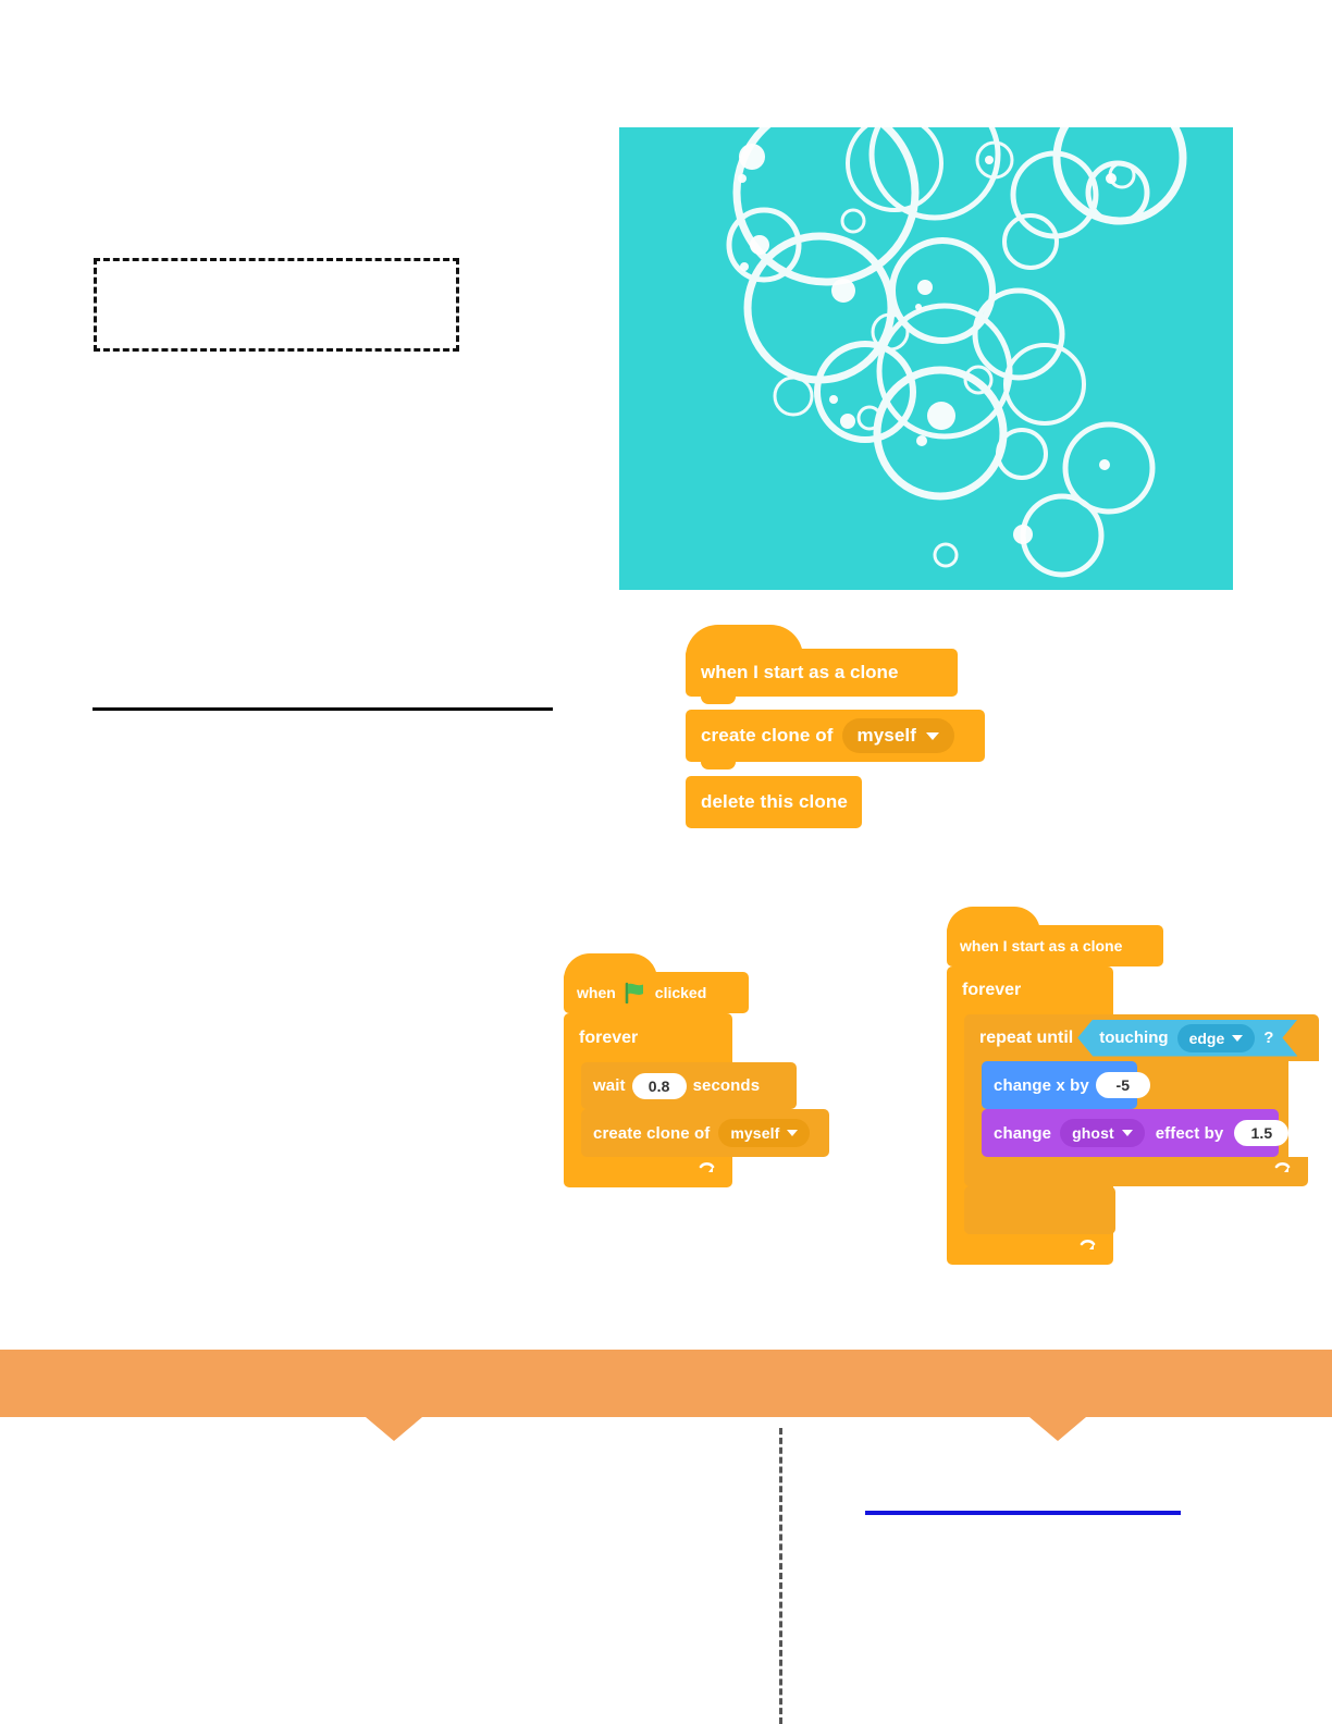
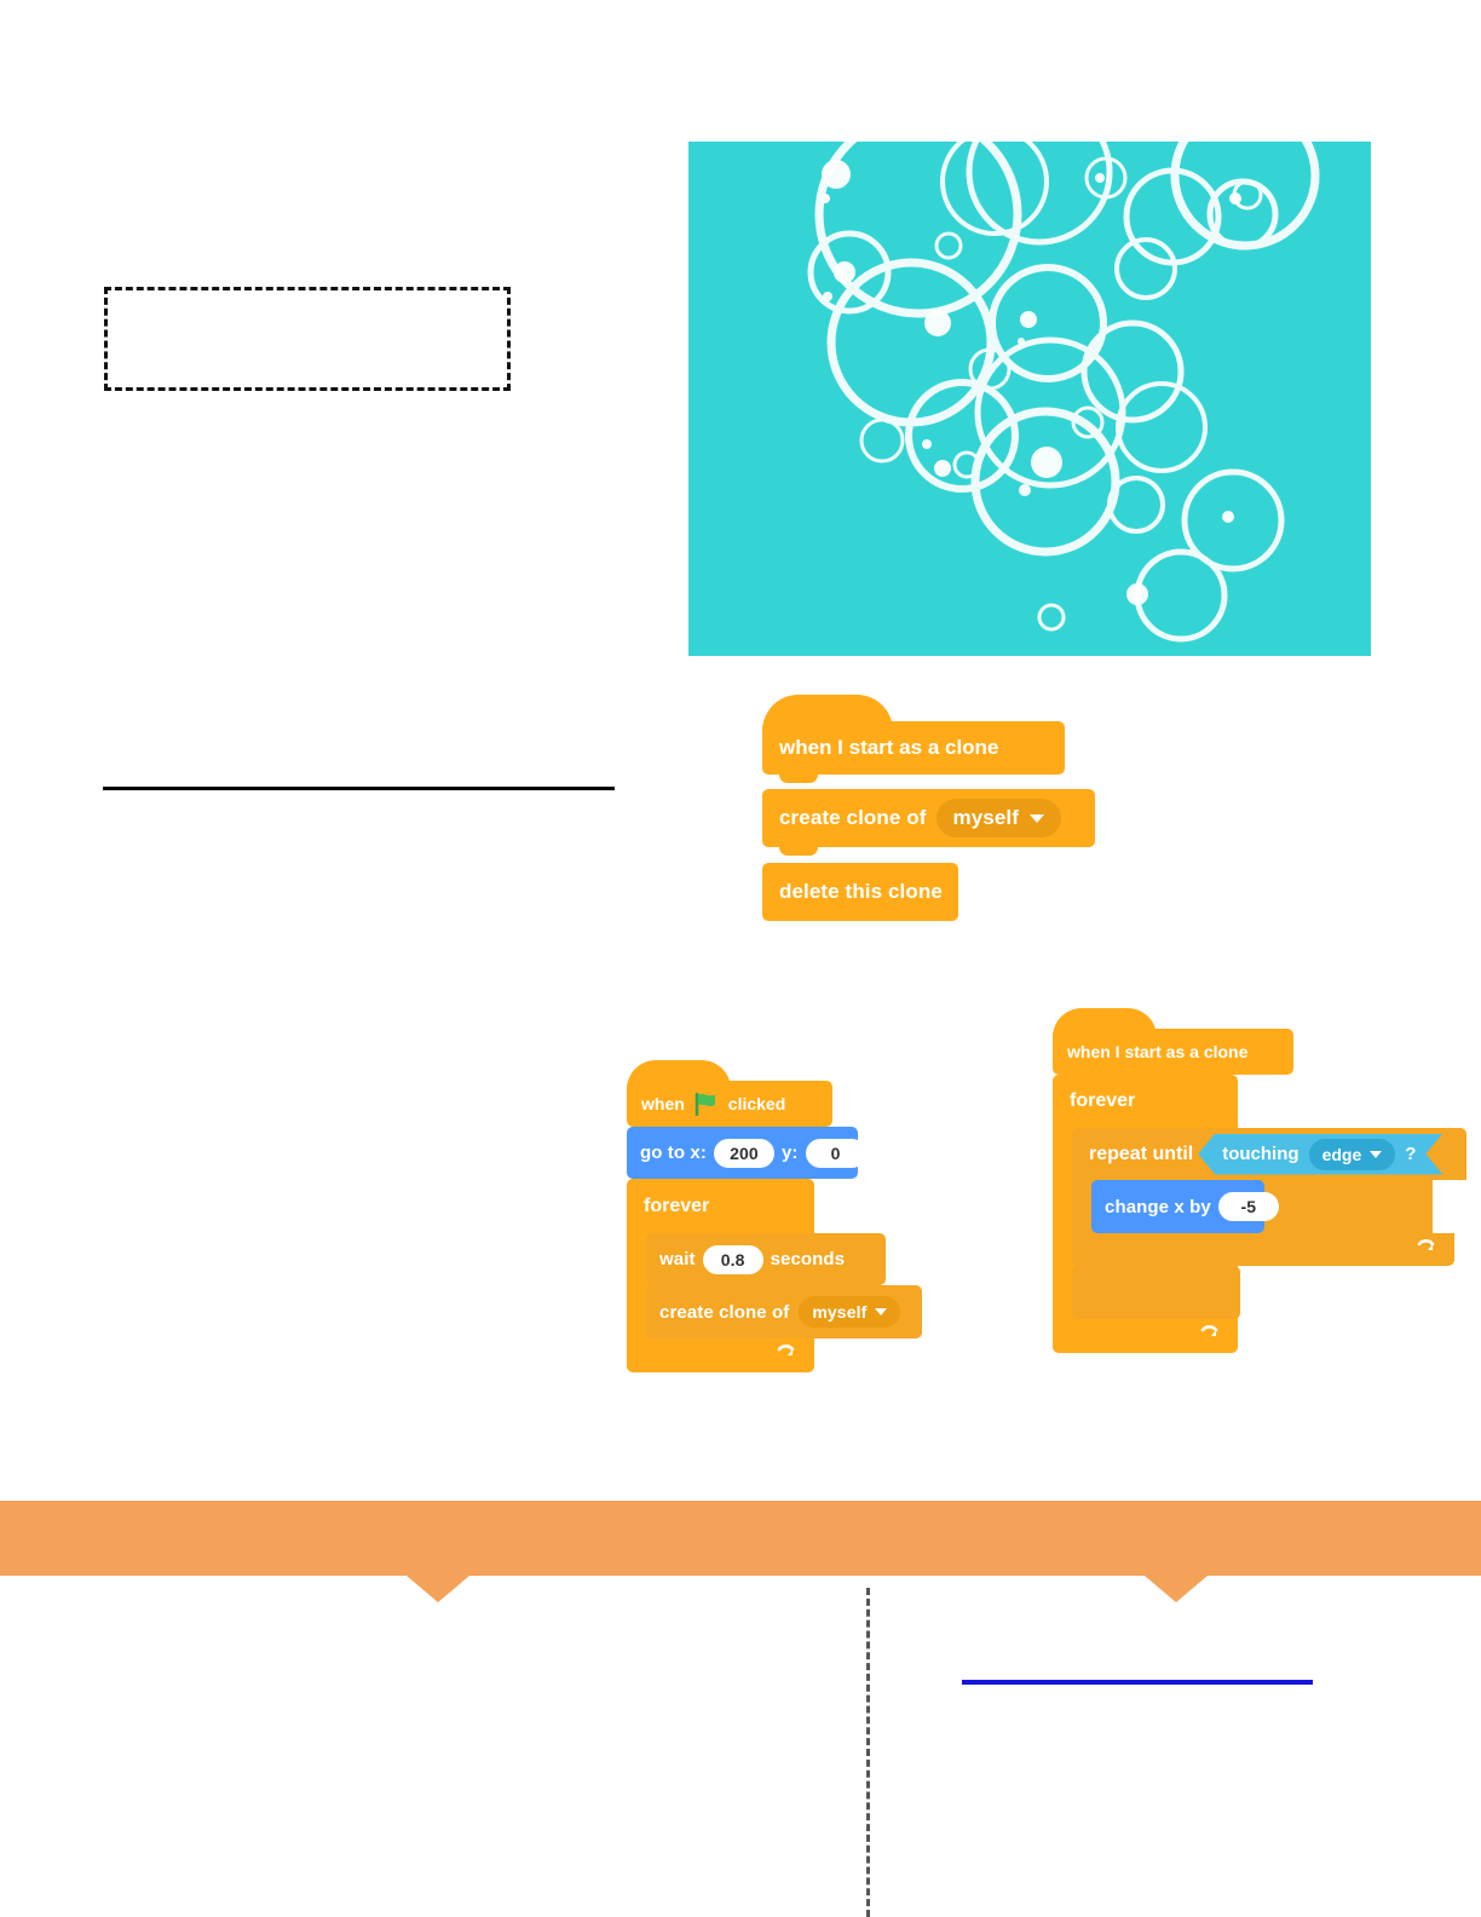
  when I start as a clone
  create clone of
  myself
  delete this clone
  when
  clicked
+ go to x:
+ 200
+ y:
+ 0
  forever
  wait
  0.8
  seconds
  create clone of
  myself
  when I start as a clone
  forever
  repeat until
  touching
  edge
  ?
  change x by
  -5
- change
- ghost
- effect by
- 1.5
